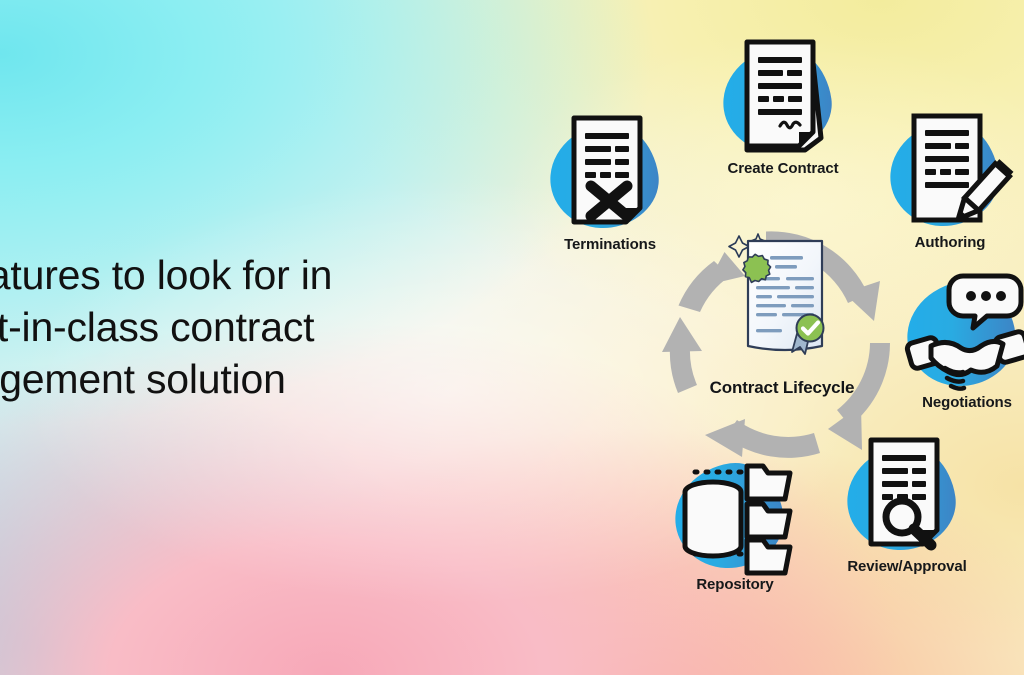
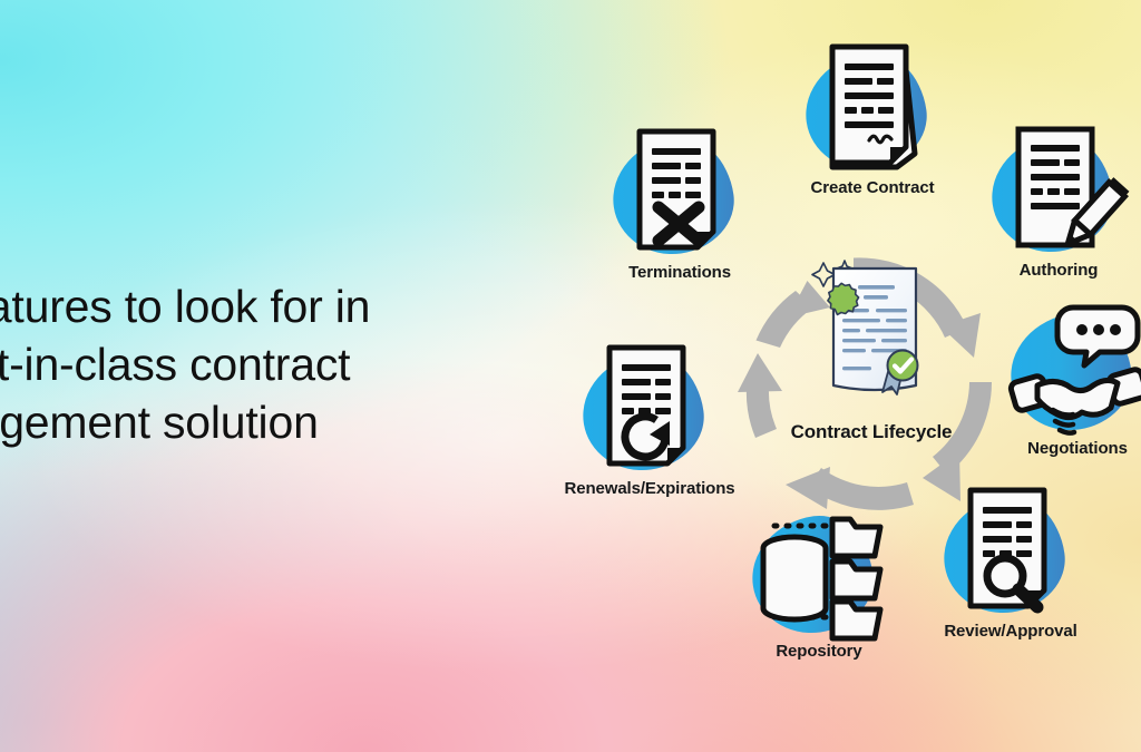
  tures to look for in
  t-in-class contract
  gement solution
  Contract Lifecycle
  Create Contract
  Authoring
  Negotiations
  Review/Approval
  Repository
+ Renewals/Expirations
  Terminations
